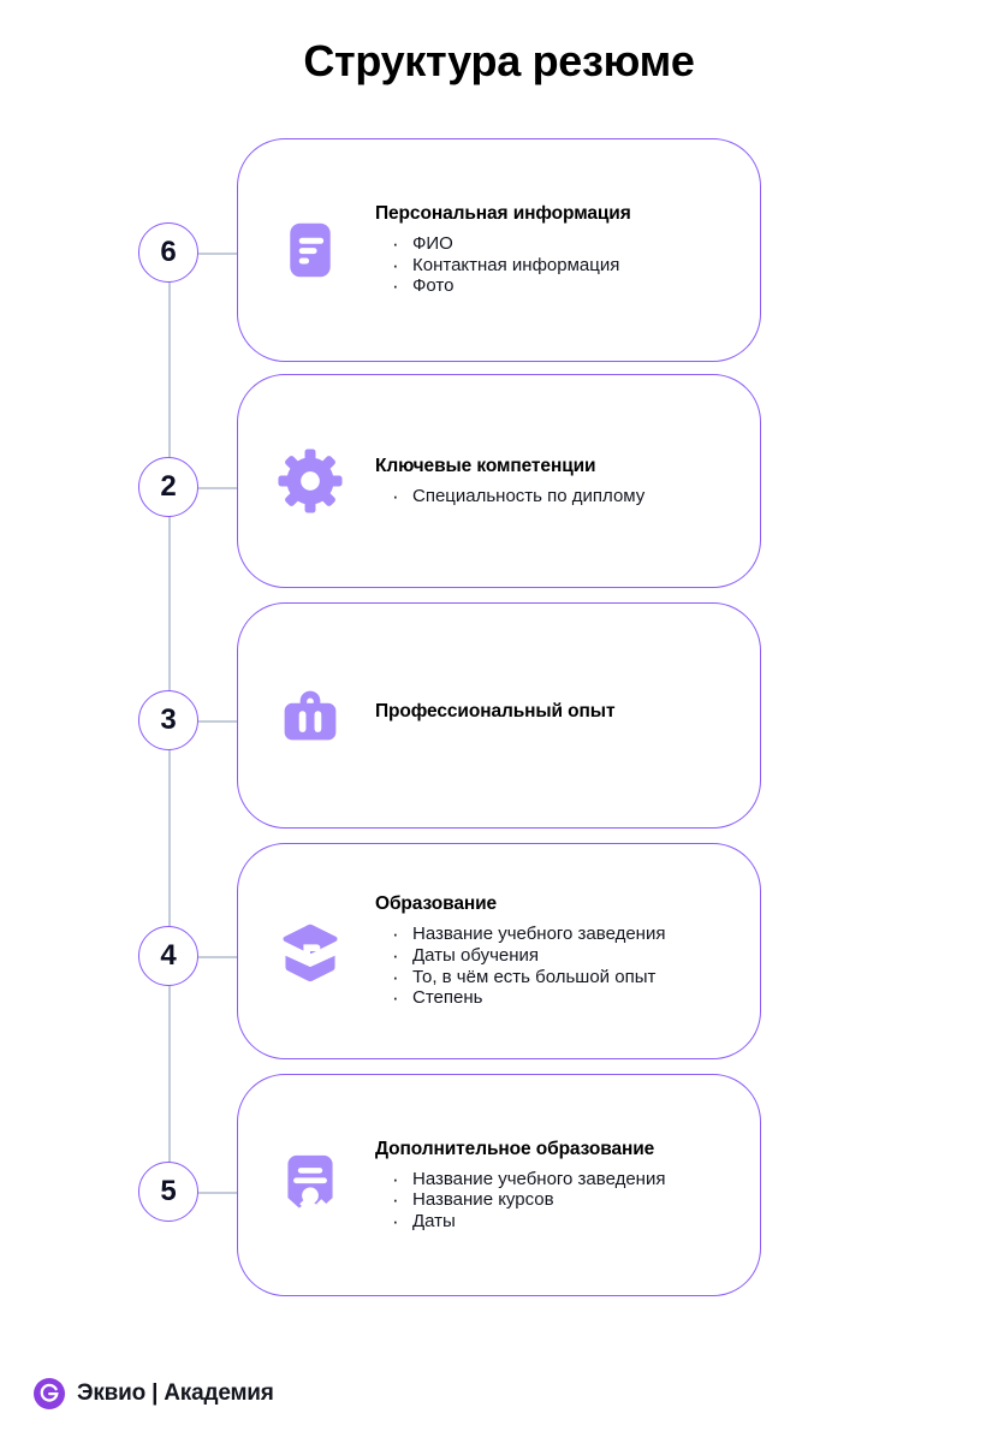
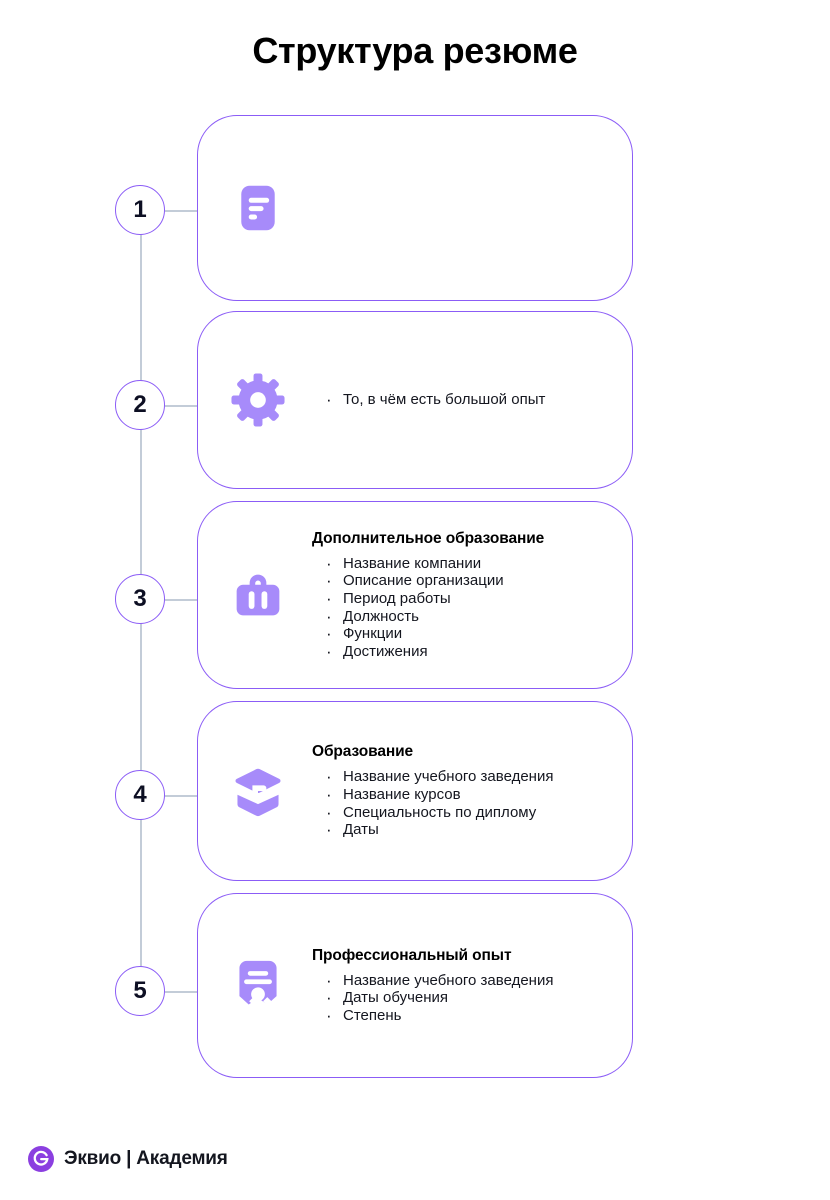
  Структура резюме
- 6
+ 1
- Персональная информация
- ФИО
- Контактная информация
- Фото
  2
- Ключевые компетенции
- Специальность по диплому
+ То, в чём есть большой опыт
  3
- Профессиональный опыт
+ Дополнительное образование
+ Название компании
+ Описание организации
+ Период работы
+ Должность
+ Функции
+ Достижения
  4
  Образование
  Название учебного заведения
- Даты обучения
+ Название курсов
- То, в чём есть большой опыт
+ Специальность по диплому
- Степень
+ Даты
  5
- Дополнительное образование
+ Профессиональный опыт
  Название учебного заведения
- Название курсов
+ Даты обучения
- Даты
+ Степень
  Эквио | Академия
